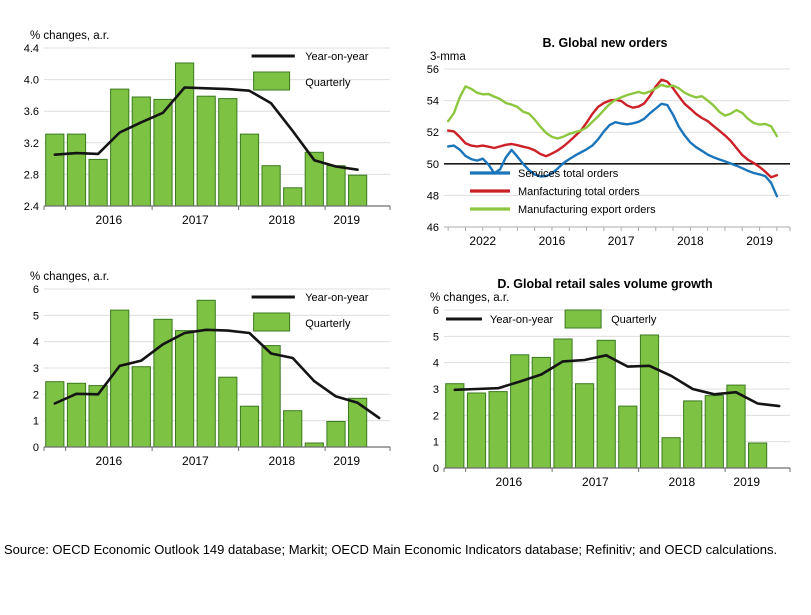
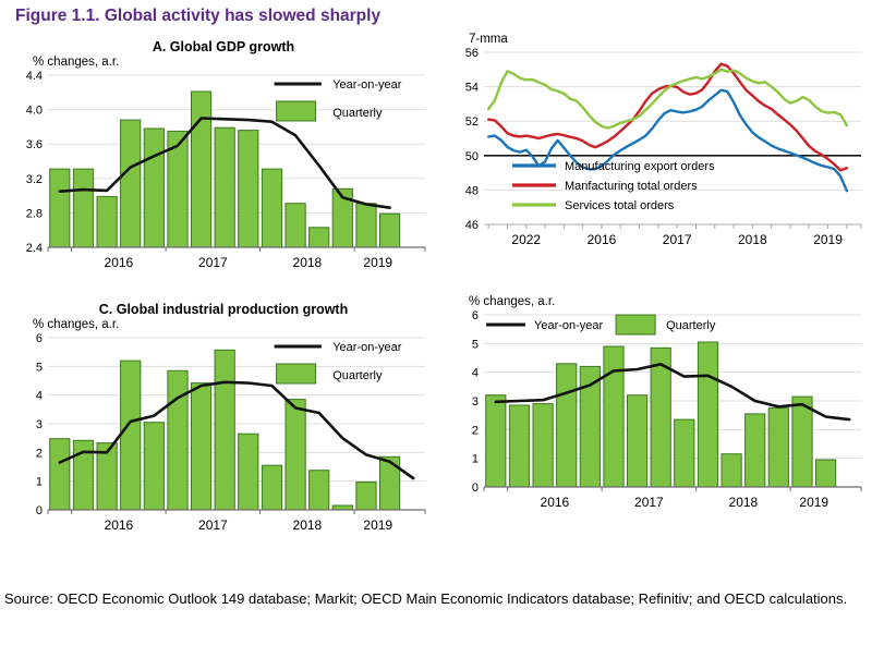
+ Figure 1.1. Global activity has slowed sharply
+ A. Global GDP growth
  % changes, a.r.
  2.4
  2.8
  3.2
  3.6
  4.0
  4.4
  2016
  2017
  2018
  2019
  Year-on-year
  Quarterly
- B. Global new orders
- 3-mma
+ 7-mma
  46
  48
  50
  52
  54
  56
  2022
  2016
  2017
  2018
  2019
- Services total orders
+ Manufacturing export orders
  Manfacturing total orders
- Manufacturing export orders
+ Services total orders
+ C. Global industrial production growth
  % changes, a.r.
  0
  1
  2
  3
  4
  5
  6
  2016
  2017
  2018
  2019
  Year-on-year
  Quarterly
- D. Global retail sales volume growth
  % changes, a.r.
  0
  1
  2
  3
  4
  5
  6
  2016
  2017
  2018
  2019
  Year-on-year
  Quarterly
  Source: OECD Economic Outlook 149 database; Markit; OECD Main Economic Indicators database; Refinitiv; and OECD calculations.
